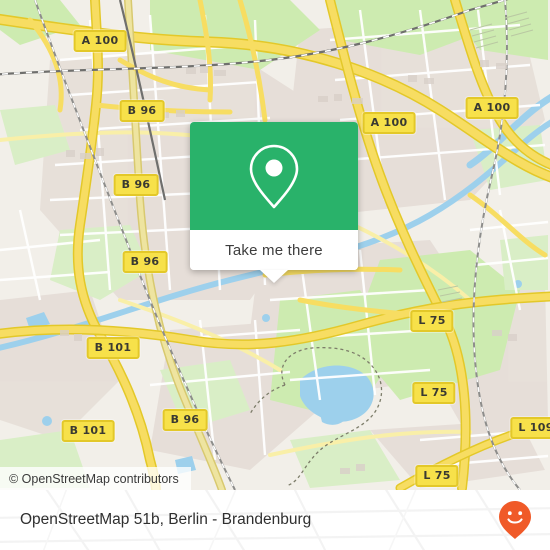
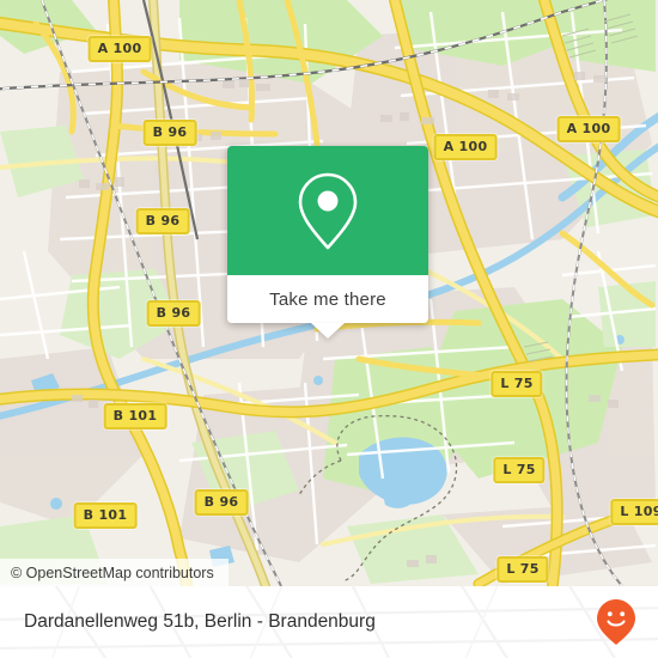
  A 100
  B 96
  B 96
  B 96
  A 100
  A 100
  B 101
  B 101
  B 96
  L 75
  L 75
  L 75
  L 10
  Take me there
  © OpenStreetMap contributors
- OpenStreetMap 51b, Berlin - Brandenburg
+ Dardanellenweg 51b, Berlin - Brandenburg
